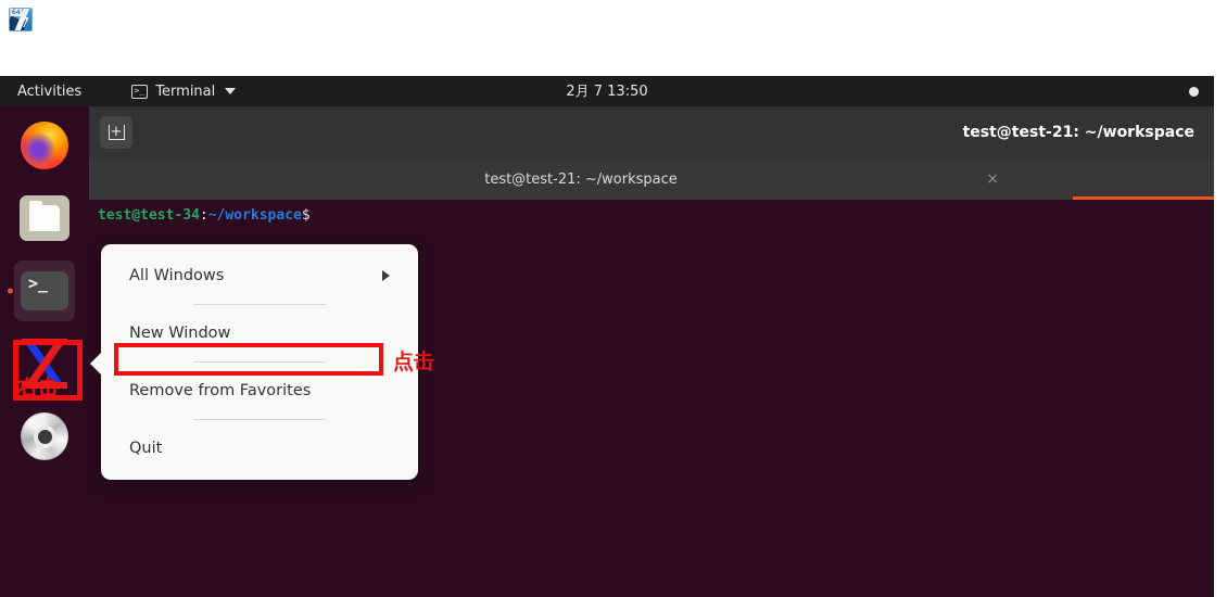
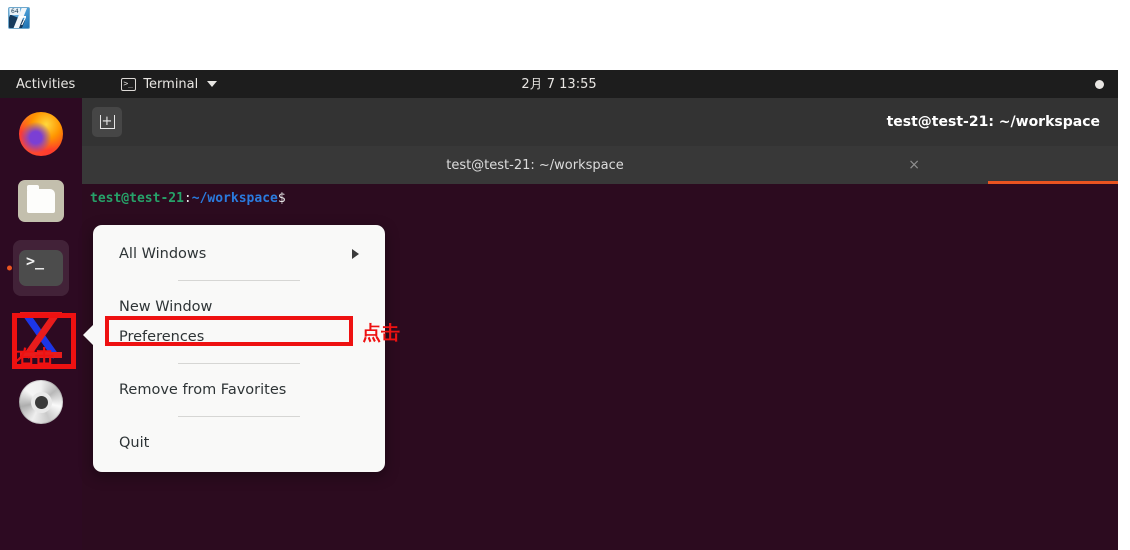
  7
  Activities
  Terminal
- 2月 7 13:50
+ 2月 7 13:55
  test@test-21: ~/workspace
  test@test-21: ~/workspace
  ×
- test@test-34:~/workspace$
+ test@test-21:~/workspace$
  All Windows
  New Window
+ Preferences
  Remove from Favorites
  Quit
  右击
  点击
